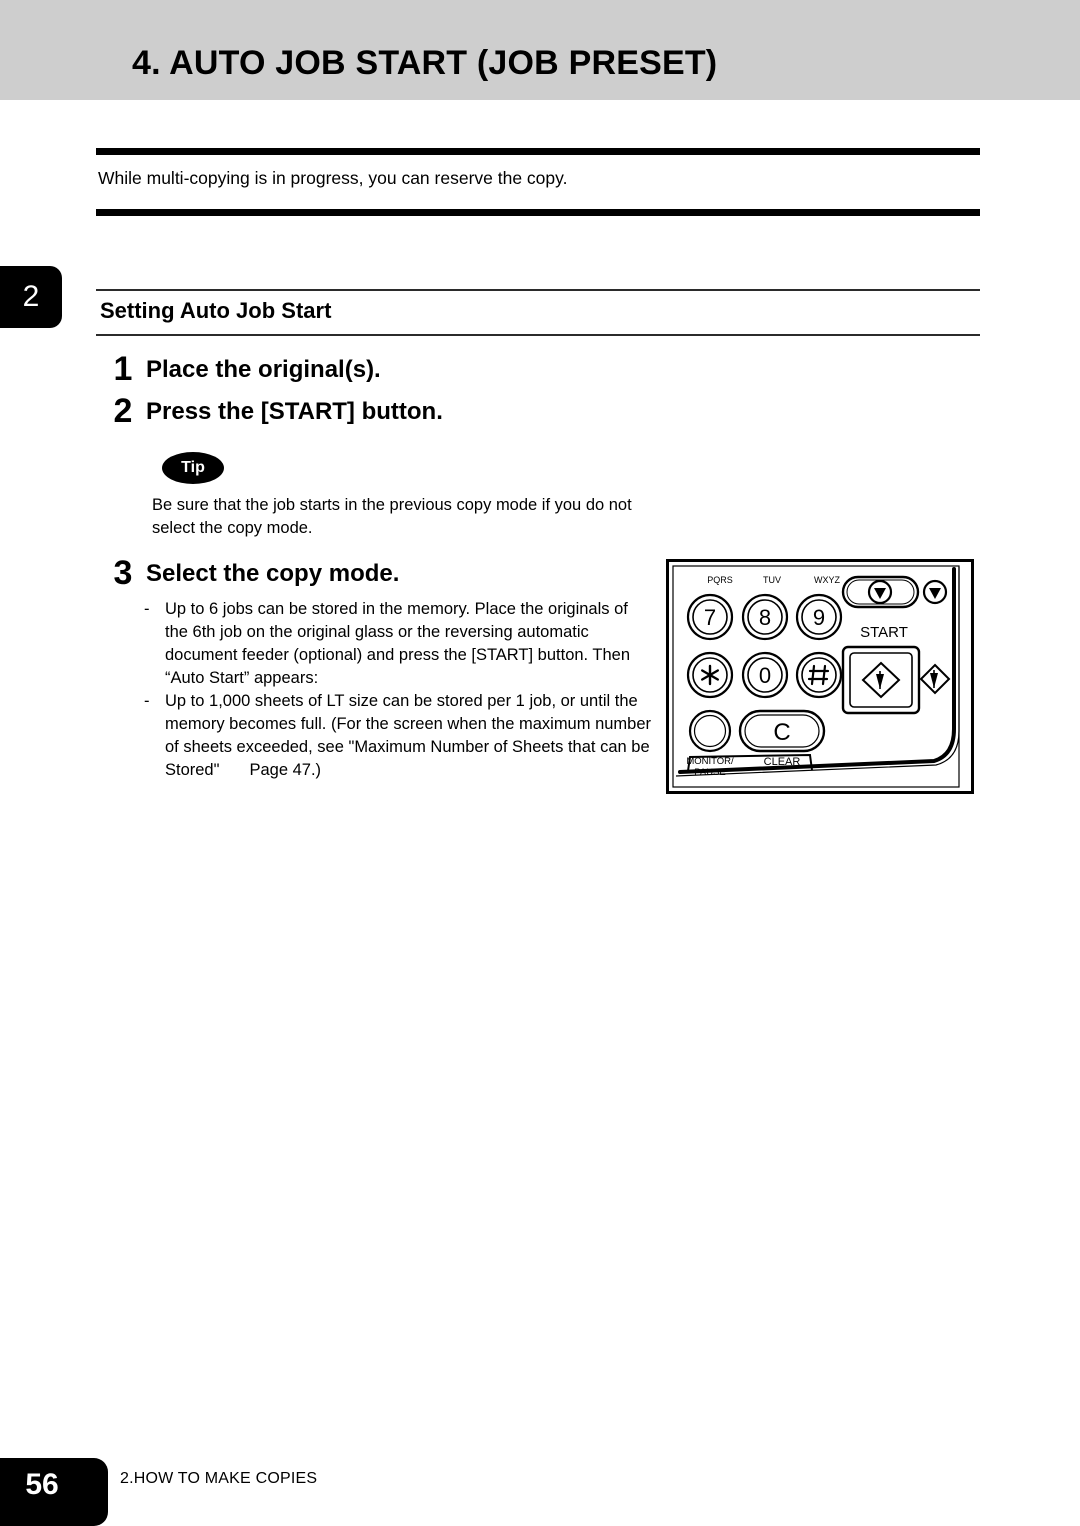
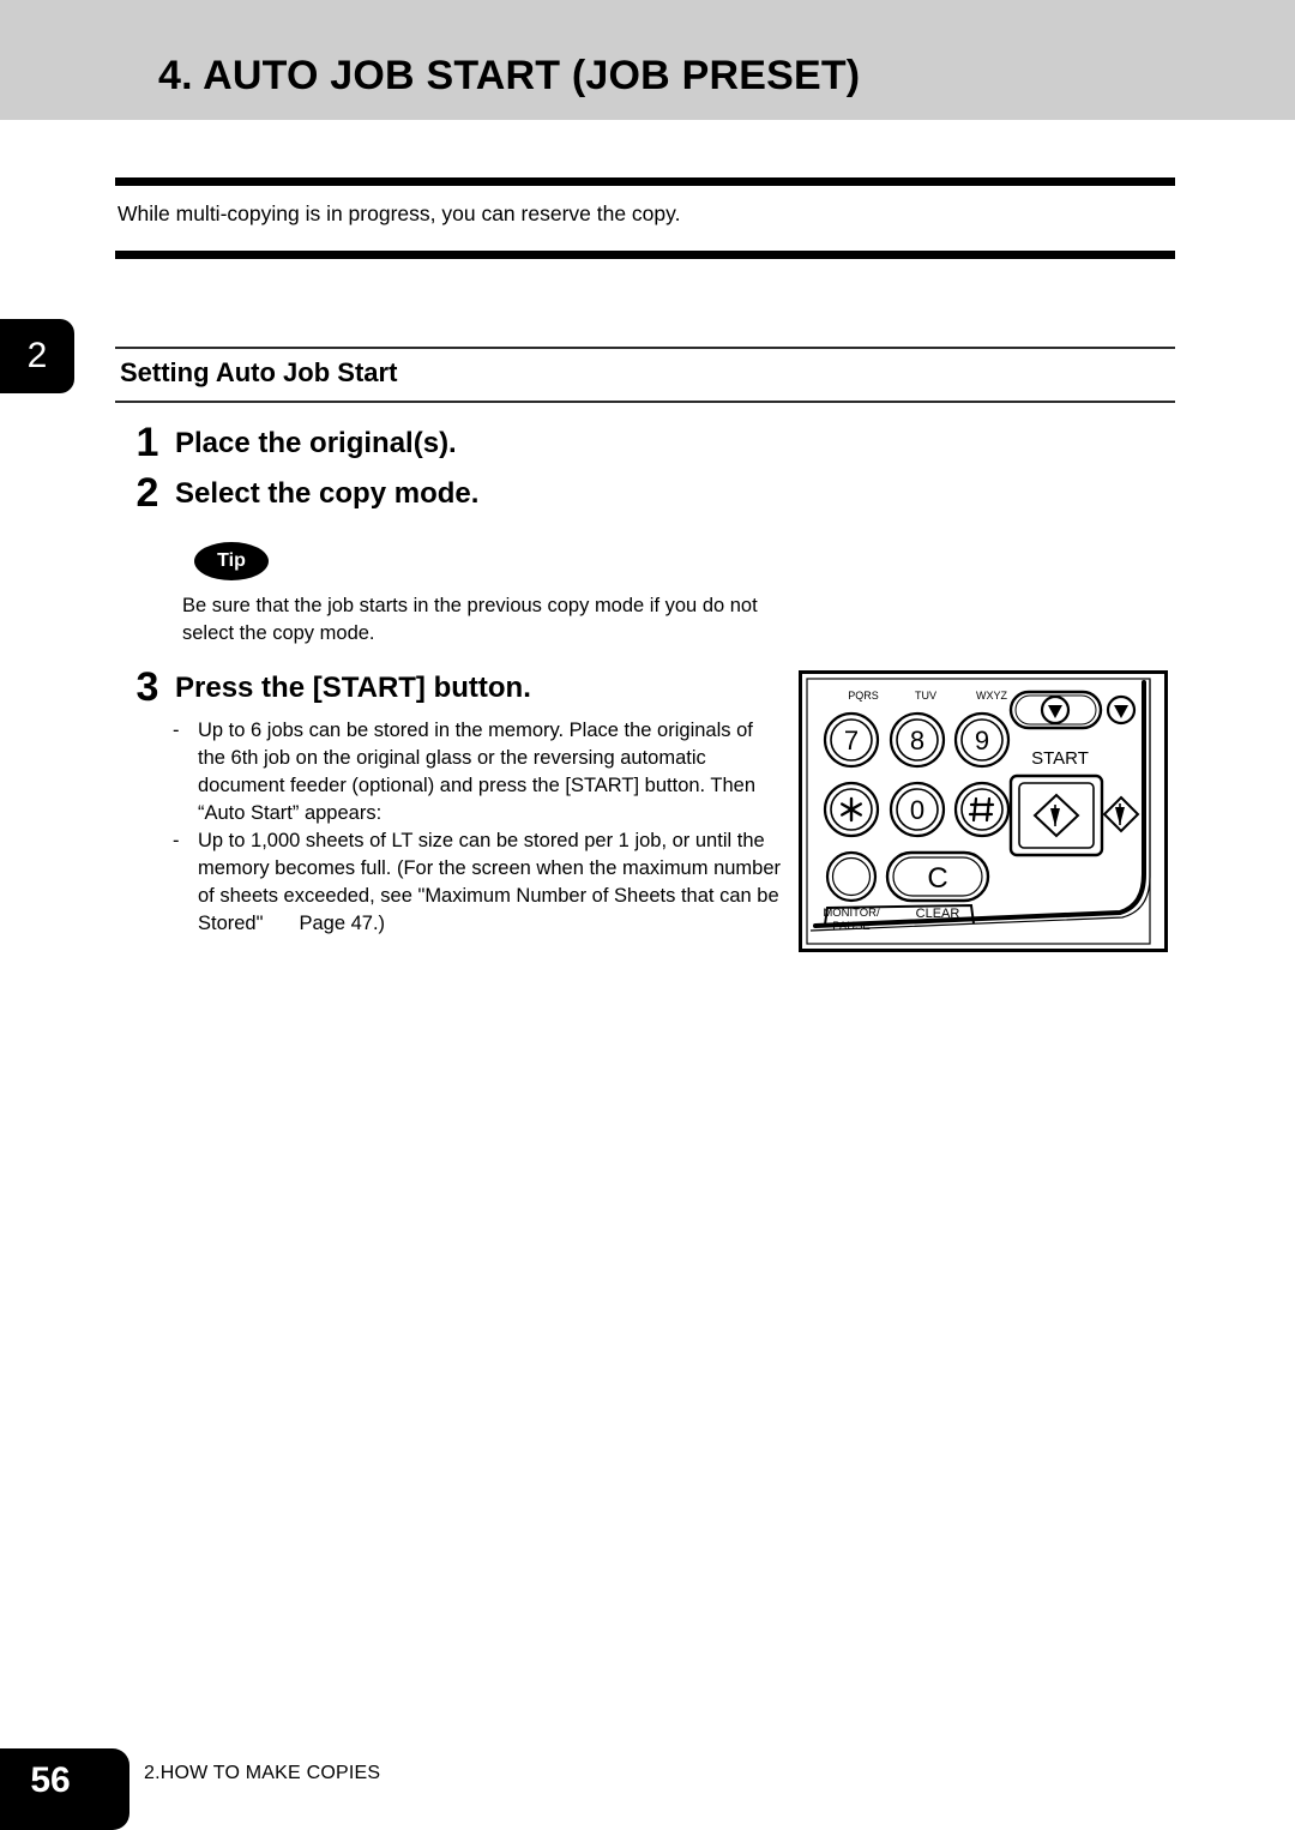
  4. AUTO JOB START (JOB PRESET)
  While multi-copying is in progress, you can reserve the copy.
  2
  Setting Auto Job Start
  1
  Place the original(s).
  2
- Press the [START] button.
+ Select the copy mode.
  Tip
  Be sure that the job starts in the previous copy mode if you do not select the copy mode.
  3
- Select the copy mode.
+ Press the [START] button.
  -
  Up to 6 jobs can be stored in the memory. Place the originals of the 6th job on the original glass or the reversing automatic document feeder (optional) and press the [START] button. Then “Auto Start” appears:
  -
  Up to 1,000 sheets of LT size can be stored per 1 job, or until the memory becomes full. (For the screen when the maximum number of sheets exceeded, see "Maximum Number of Sheets that can be Stored" Page 47.)
  7
  PQRS
  8
  TUV
  9
  WXYZ
  0
  ONITOR/
  PAUSE
  C
  CLEAR
  START
  56
  2.HOW TO MAKE COPIES
